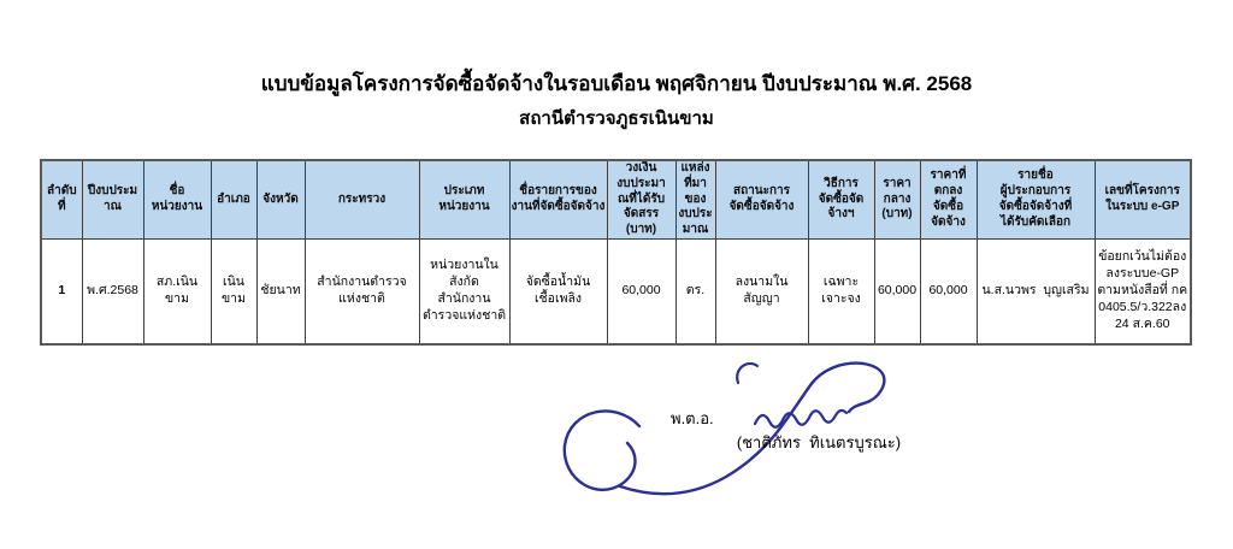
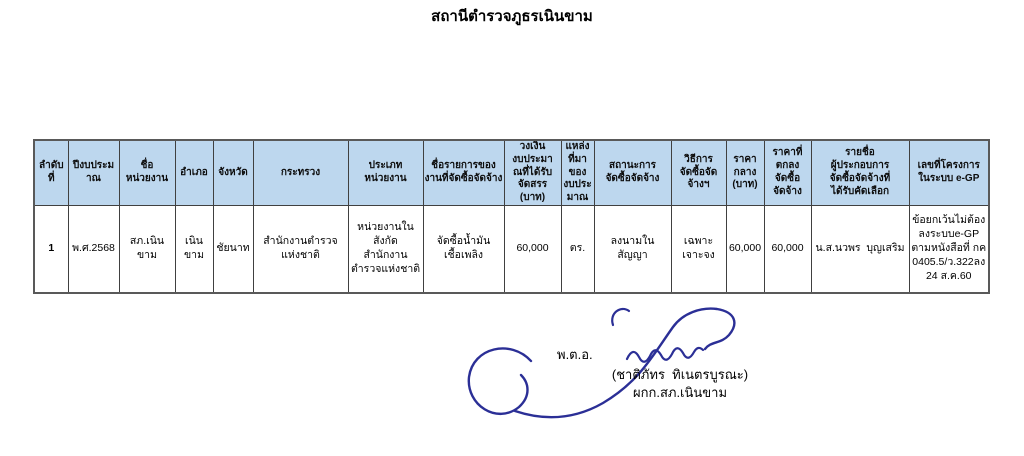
- แบบข้อมูลโครงการจัดซื้อจัดจ้างในรอบเดือน พฤศจิกายน ปีงบประมาณ พ.ศ. 2568
  สถานีตำรวจภูธรเนินขาม
  ลำดับ ที่	ปีงบประม าณ	ชื่อ หน่วยงาน	อำเภอ	จังหวัด	กระทรวง	ประเภท หน่วยงาน	ชื่อรายการของ งานที่จัดซื้อจัดจ้าง	วงเงิน งบประมา ณที่ได้รับ จัดสรร (บาท)	แหล่ง ที่มา ของ งบประ มาณ	สถานะการ จัดซื้อจัดจ้าง	วิธีการ จัดซื้อจัด จ้างฯ	ราคา กลาง (บาท)	ราคาที่ ตกลง จัดซื้อ จัดจ้าง	รายชื่อ ผู้ประกอบการ จัดซื้อจัดจ้างที่ ได้รับคัดเลือก	เลขที่โครงการ ในระบบ e-GP
  1	พ.ศ.2568	สภ.เนินขาม	เนินขาม	ชัยนาท	สำนักงานตำรวจแห่งชาติ	หน่วยงานใน สังกัด สำนักงาน ตำรวจแห่งชาติ	จัดซื้อน้ำมัน เชื้อเพลิง	60,000	ตร.	ลงนามในสัญญา	เฉพาะเจาะจง	60,000	60,000	น.ส.นวพร บุญเสริม	ข้อยกเว้นไม่ต้อง ลงระบบe-GP ตามหนังสือที่ กค 0405.5/ว.322ลง 24 ส.ค.60
  พ.ต.อ.
  (ชาติภัทร ทิเนตรบูรณะ)
+ ผกก.สภ.เนินขาม
